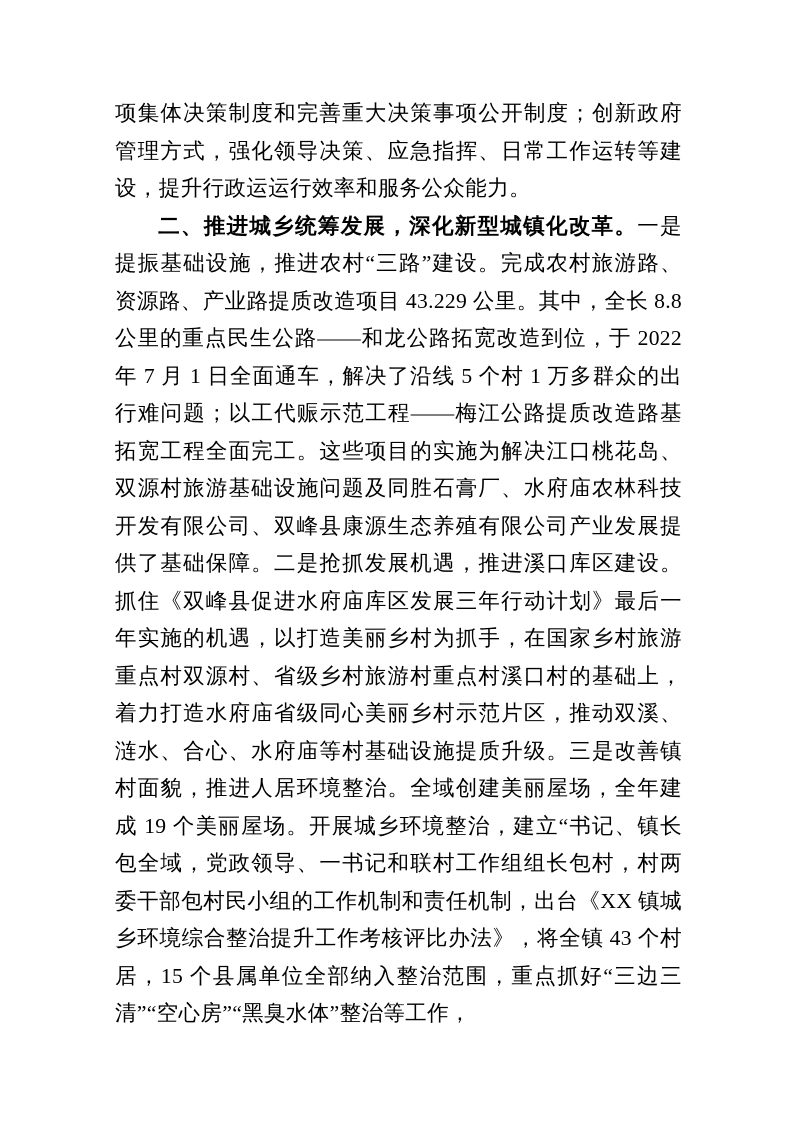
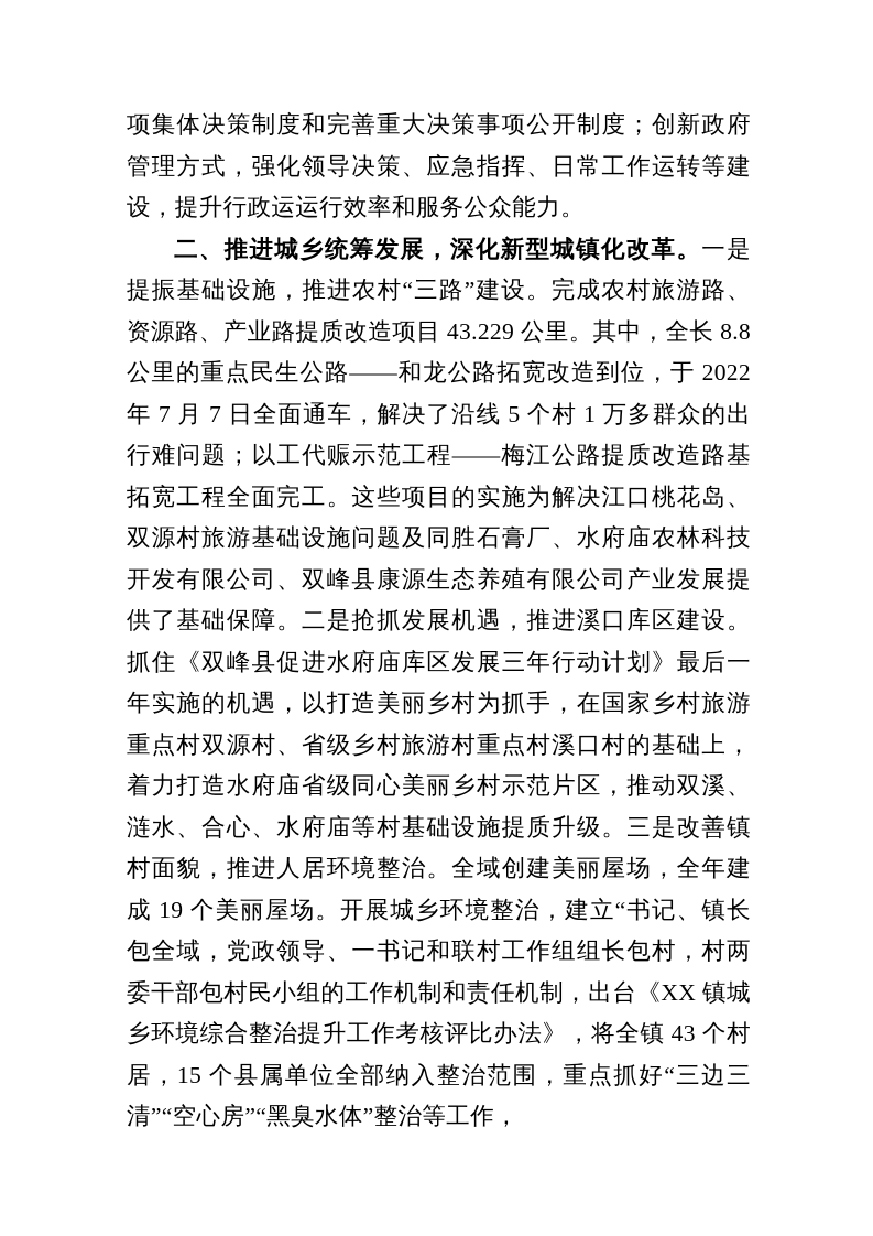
  项集体决策制度和完善重大决策事项公开制度；创新政府管理方式，强化领导决策、应急指挥、日常工作运转等建设，提升行政运运行效率和服务公众能力。
- 二、推进城乡统筹发展，深化新型城镇化改革。一是提振基础设施，推进农村“三路”建设。完成农村旅游路、资源路、产业路提质改造项目 43.229 公里。其中，全长 8.8 公里的重点民生公路——和龙公路拓宽改造到位，于 2022 年 7 月 1 日全面通车，解决了沿线 5 个村 1 万多群众的出行难问题；以工代赈示范工程——梅江公路提质改造路基拓宽工程全面完工。这些项目的实施为解决江口桃花岛、双源村旅游基础设施问题及同胜石膏厂、水府庙农林科技开发有限公司、双峰县康源生态养殖有限公司产业发展提供了基础保障。二是抢抓发展机遇，推进溪口库区建设。抓住《双峰县促进水府庙库区发展三年行动计划》最后一年实施的机遇，以打造美丽乡村为抓手，在国家乡村旅游重点村双源村、省级乡村旅游村重点村溪口村的基础上，着力打造水府庙省级同心美丽乡村示范片区，推动双溪、涟水、合心、水府庙等村基础设施提质升级。三是改善镇村面貌，推进人居环境整治。全域创建美丽屋场，全年建成 19 个美丽屋场。开展城乡环境整治，建立“书记、镇长包全域，党政领导、一书记和联村工作组组长包村，村两委干部包村民小组的工作机制和责任机制，出台《XX 镇城乡环境综合整治提升工作考核评比办法》，将全镇 43 个村居，15 个县属单位全部纳入整治范围，重点抓好“三边三清”“空心房”“黑臭水体”整治等工作，
+ 二、推进城乡统筹发展，深化新型城镇化改革。一是提振基础设施，推进农村“三路”建设。完成农村旅游路、资源路、产业路提质改造项目 43.229 公里。其中，全长 8.8 公里的重点民生公路——和龙公路拓宽改造到位，于 2022 年 7 月 7 日全面通车，解决了沿线 5 个村 1 万多群众的出行难问题；以工代赈示范工程——梅江公路提质改造路基拓宽工程全面完工。这些项目的实施为解决江口桃花岛、双源村旅游基础设施问题及同胜石膏厂、水府庙农林科技开发有限公司、双峰县康源生态养殖有限公司产业发展提供了基础保障。二是抢抓发展机遇，推进溪口库区建设。抓住《双峰县促进水府庙库区发展三年行动计划》最后一年实施的机遇，以打造美丽乡村为抓手，在国家乡村旅游重点村双源村、省级乡村旅游村重点村溪口村的基础上，着力打造水府庙省级同心美丽乡村示范片区，推动双溪、涟水、合心、水府庙等村基础设施提质升级。三是改善镇村面貌，推进人居环境整治。全域创建美丽屋场，全年建成 19 个美丽屋场。开展城乡环境整治，建立“书记、镇长包全域，党政领导、一书记和联村工作组组长包村，村两委干部包村民小组的工作机制和责任机制，出台《XX 镇城乡环境综合整治提升工作考核评比办法》，将全镇 43 个村居，15 个县属单位全部纳入整治范围，重点抓好“三边三清”“空心房”“黑臭水体”整治等工作，
